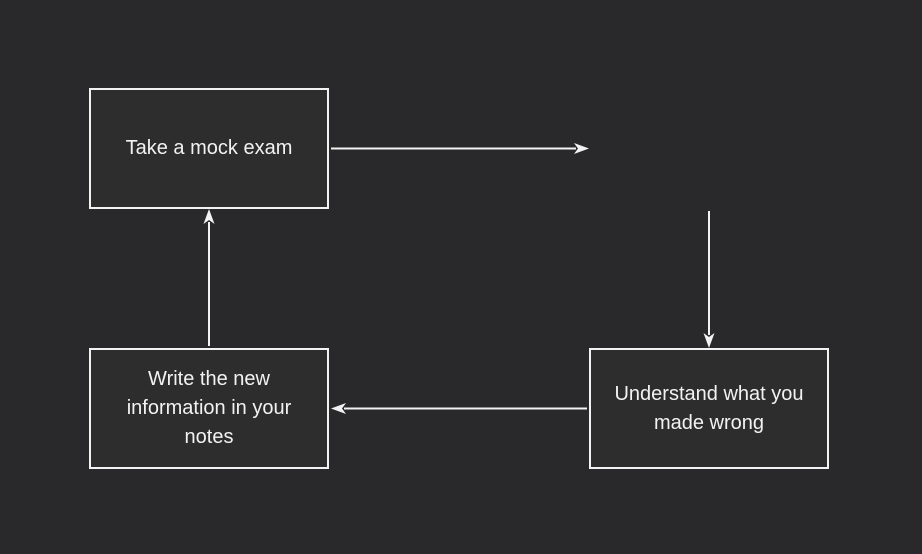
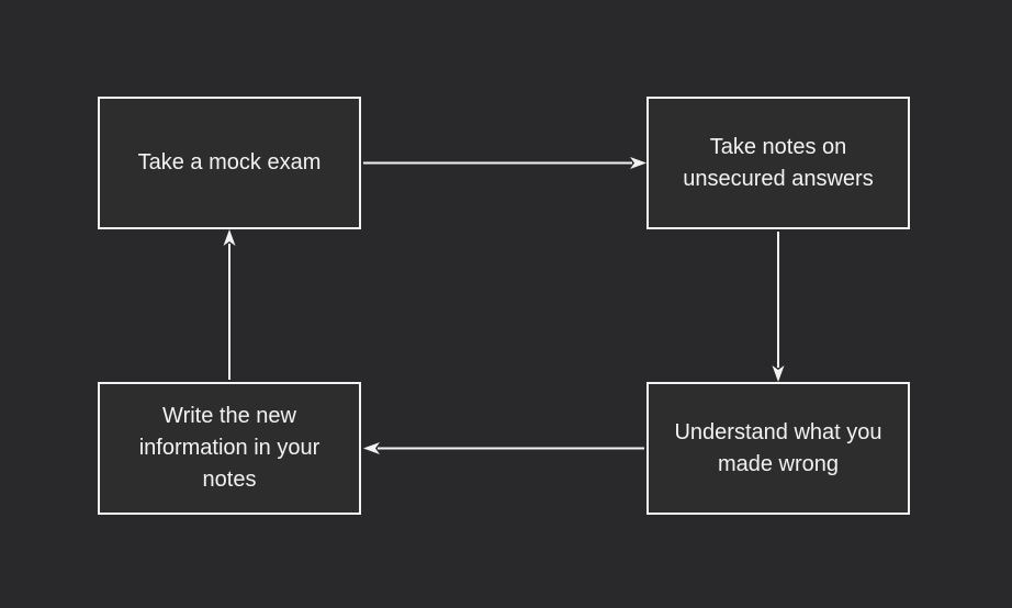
  Take a mock exam
+ Take notes on
+ unsecured answers
  Write the new
  information in your
  notes
  Understand what you
  made wrong
